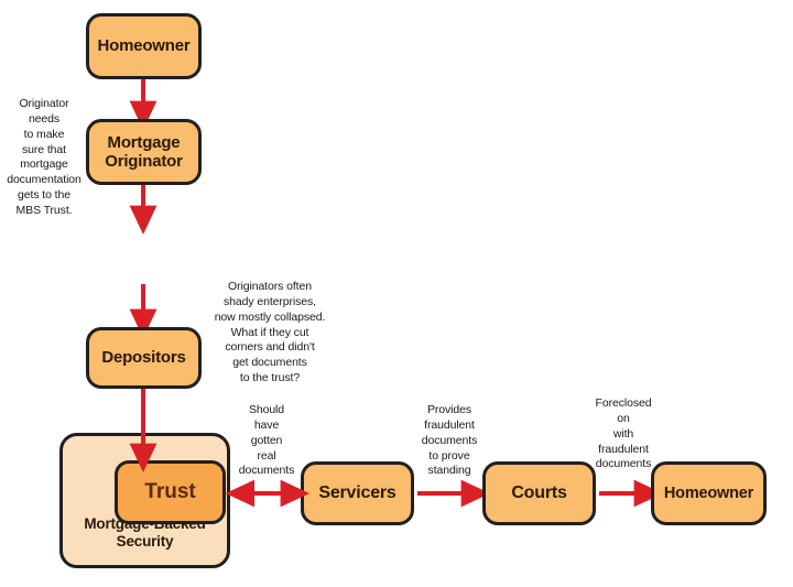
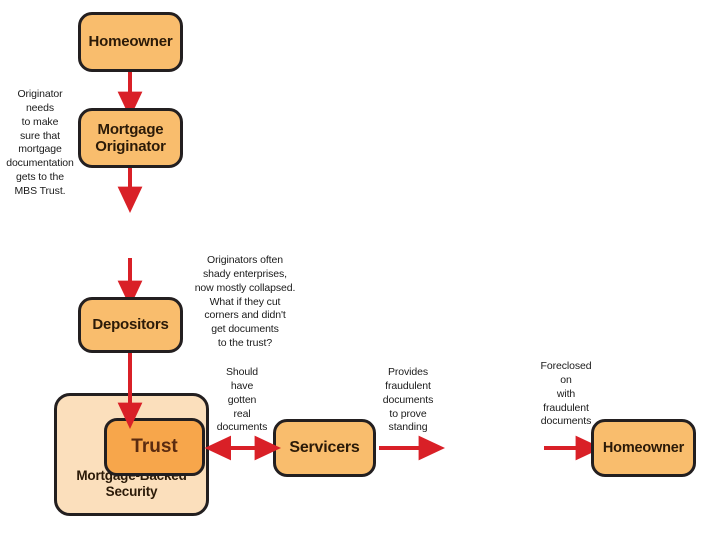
  Security
  Trust
  Homeowner
  Mortgage
  Originator
  Depositors
  Servicers
- Courts
  Homeowner
  Originator
  needs
  to make
  sure that
  mortgage
  documentation
  gets to the
  MBS Trust.
  Originators often
  shady enterprises,
  now mostly collapsed.
  What if they cut
  corners and didn't
  get documents
  to the trust?
  Should
  have
  gotten
  real
  documents
  Provides
  fraudulent
  documents
  to prove
  standing
  Foreclosed
  on
  with
  fraudulent
  documents
